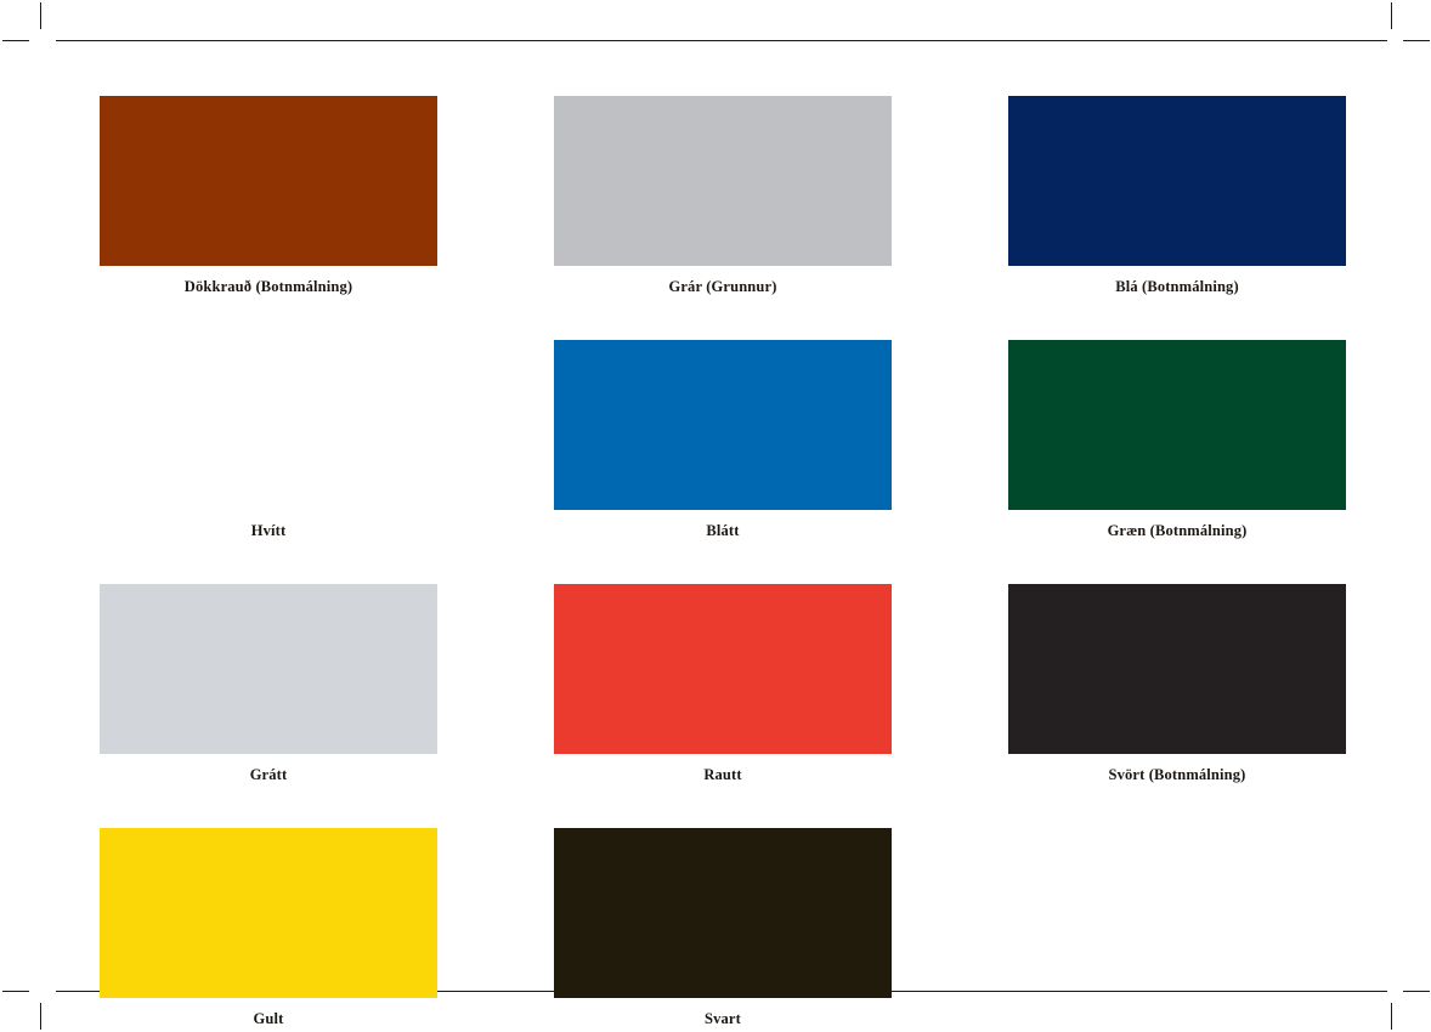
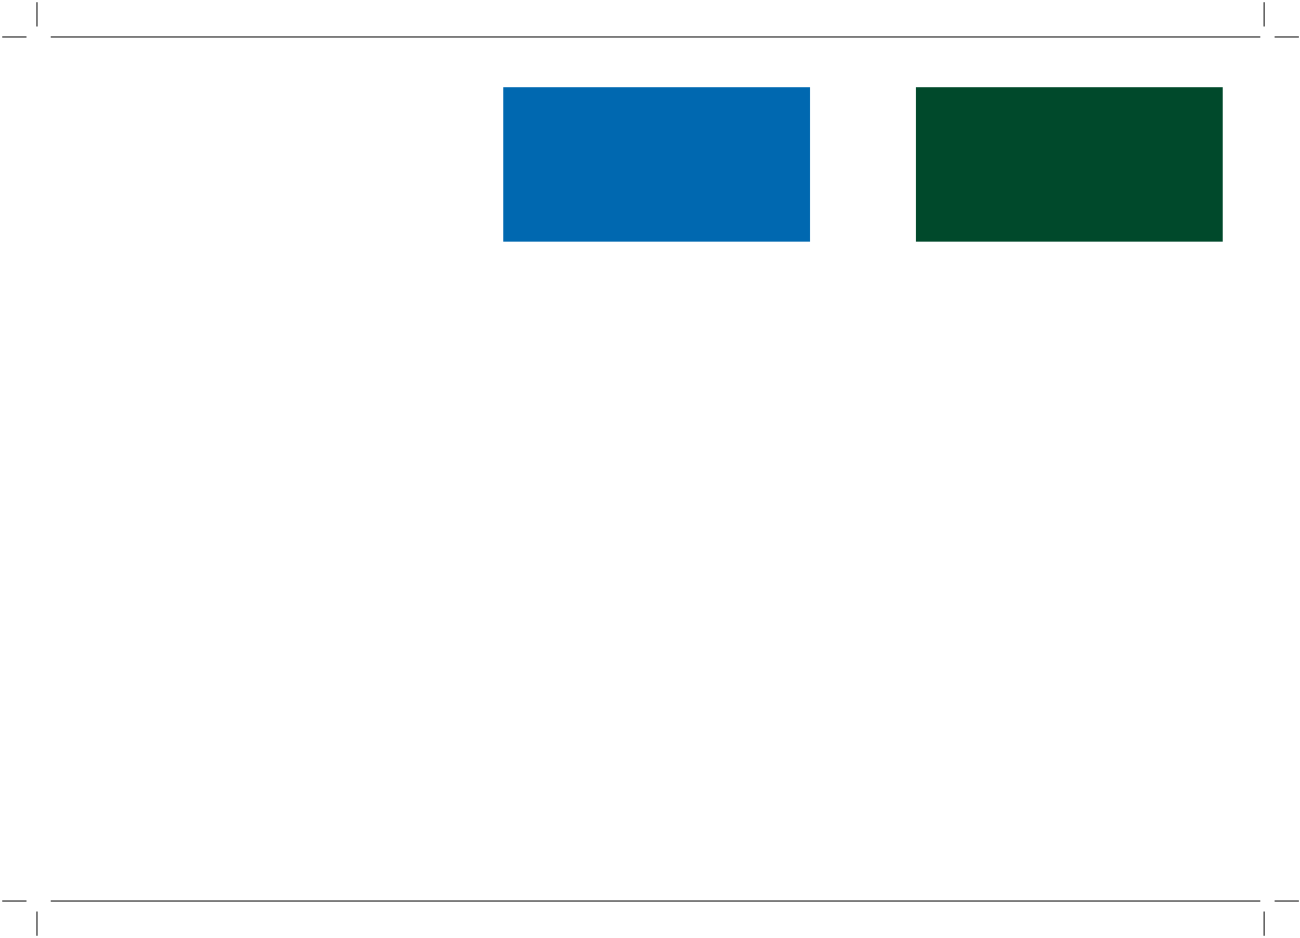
- Dökkrauð (Botnmálning)
- Grár (Grunnur)
- Blá (Botnmálning)
- Hvítt
- Blátt
- Græn (Botnmálning)
- Grátt
- Rautt
- Svört (Botnmálning)
- Gult
- Svart
